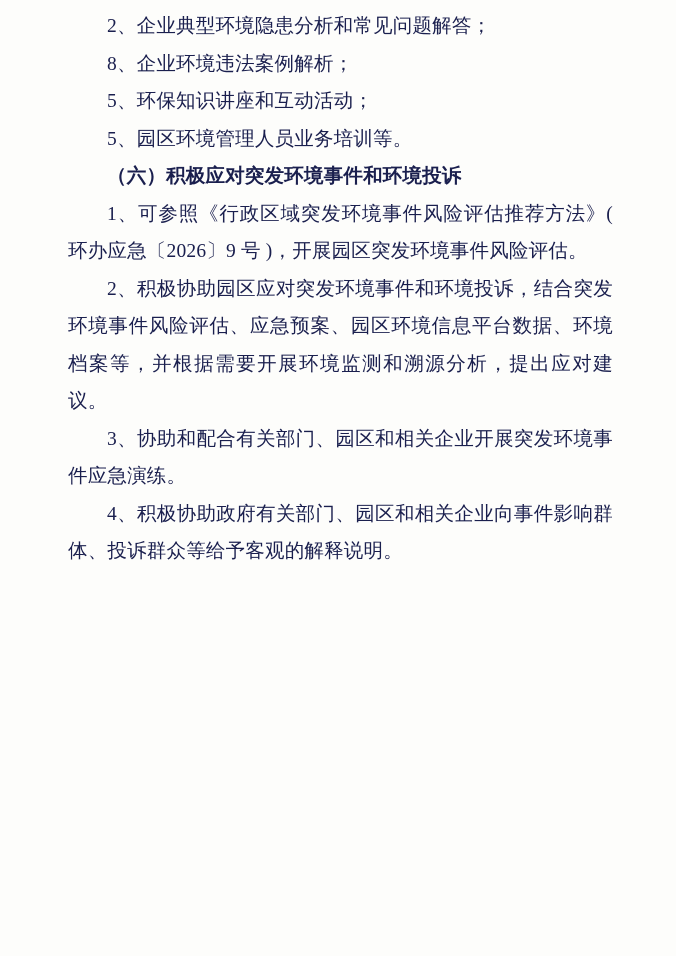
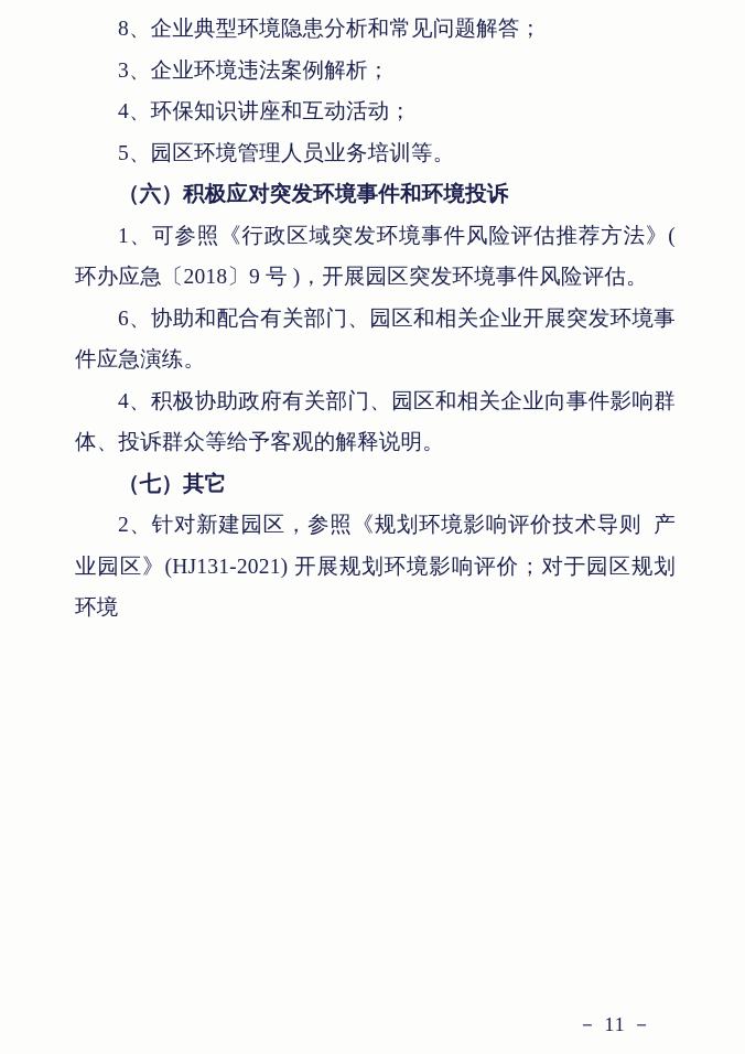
- 2、企业典型环境隐患分析和常见问题解答；
+ 8、企业典型环境隐患分析和常见问题解答；
- 8、企业环境违法案例解析；
+ 3、企业环境违法案例解析；
- 5、环保知识讲座和互动活动；
+ 4、环保知识讲座和互动活动；
  5、园区环境管理人员业务培训等。
  （六）积极应对突发环境事件和环境投诉
- 1、可参照《行政区域突发环境事件风险评估推荐方法》( 环办应急〔2026〕9 号 )，开展园区突发环境事件风险评估。
+ 1、可参照《行政区域突发环境事件风险评估推荐方法》( 环办应急〔2018〕9 号 )，开展园区突发环境事件风险评估。
- 2、积极协助园区应对突发环境事件和环境投诉，结合突发环境事件风险评估、应急预案、园区环境信息平台数据、环境档案等，并根据需要开展环境监测和溯源分析，提出应对建议。
- 3、协助和配合有关部门、园区和相关企业开展突发环境事件应急演练。
+ 6、协助和配合有关部门、园区和相关企业开展突发环境事件应急演练。
  4、积极协助政府有关部门、园区和相关企业向事件影响群体、投诉群众等给予客观的解释说明。
+ （七）其它
+ 2、针对新建园区，参照《规划环境影响评价技术导则 产业园区》(HJ131-2021) 开展规划环境影响评价；对于园区规划环境
+ － 11 －
